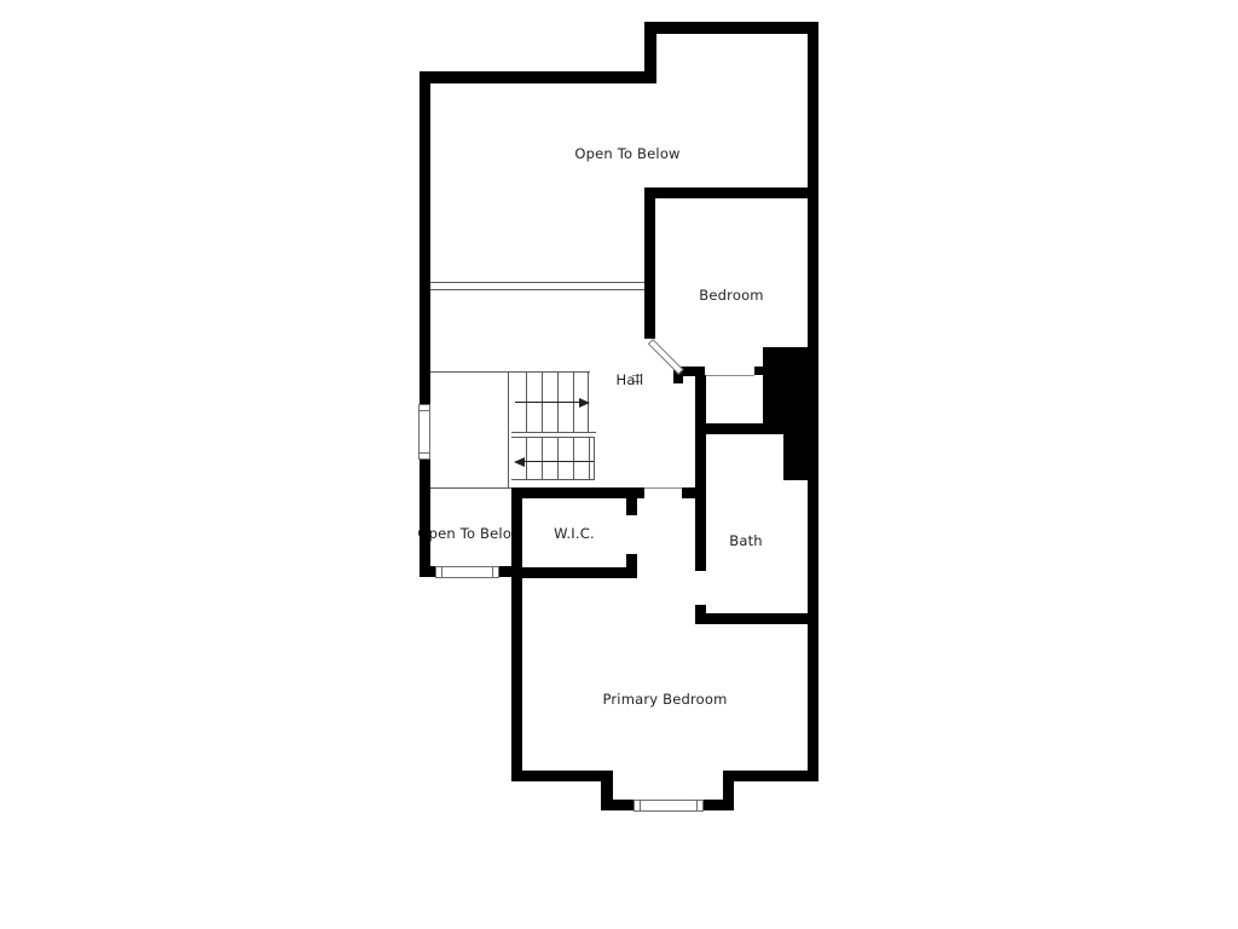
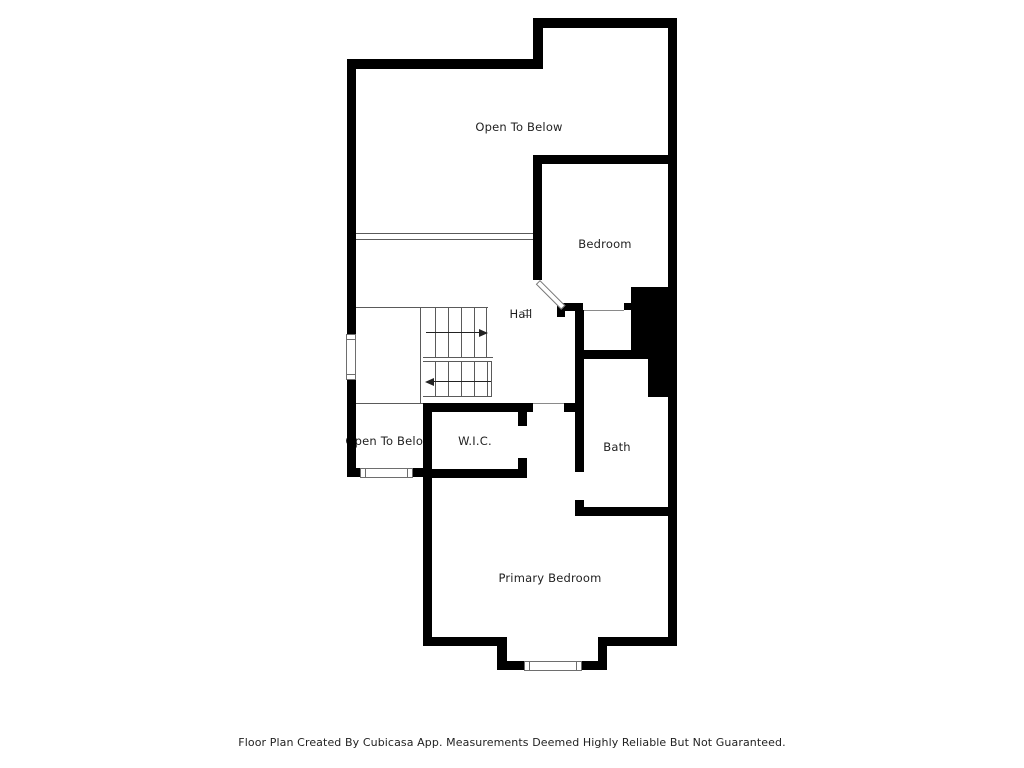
  Open To Below
  Bedroom
  Hall
  pen To Belo
  W.I.C.
  Bath
  Primary Bedroom
+ Floor Plan Created By Cubicasa App. Measurements Deemed Highly Reliable But Not Guaranteed.
